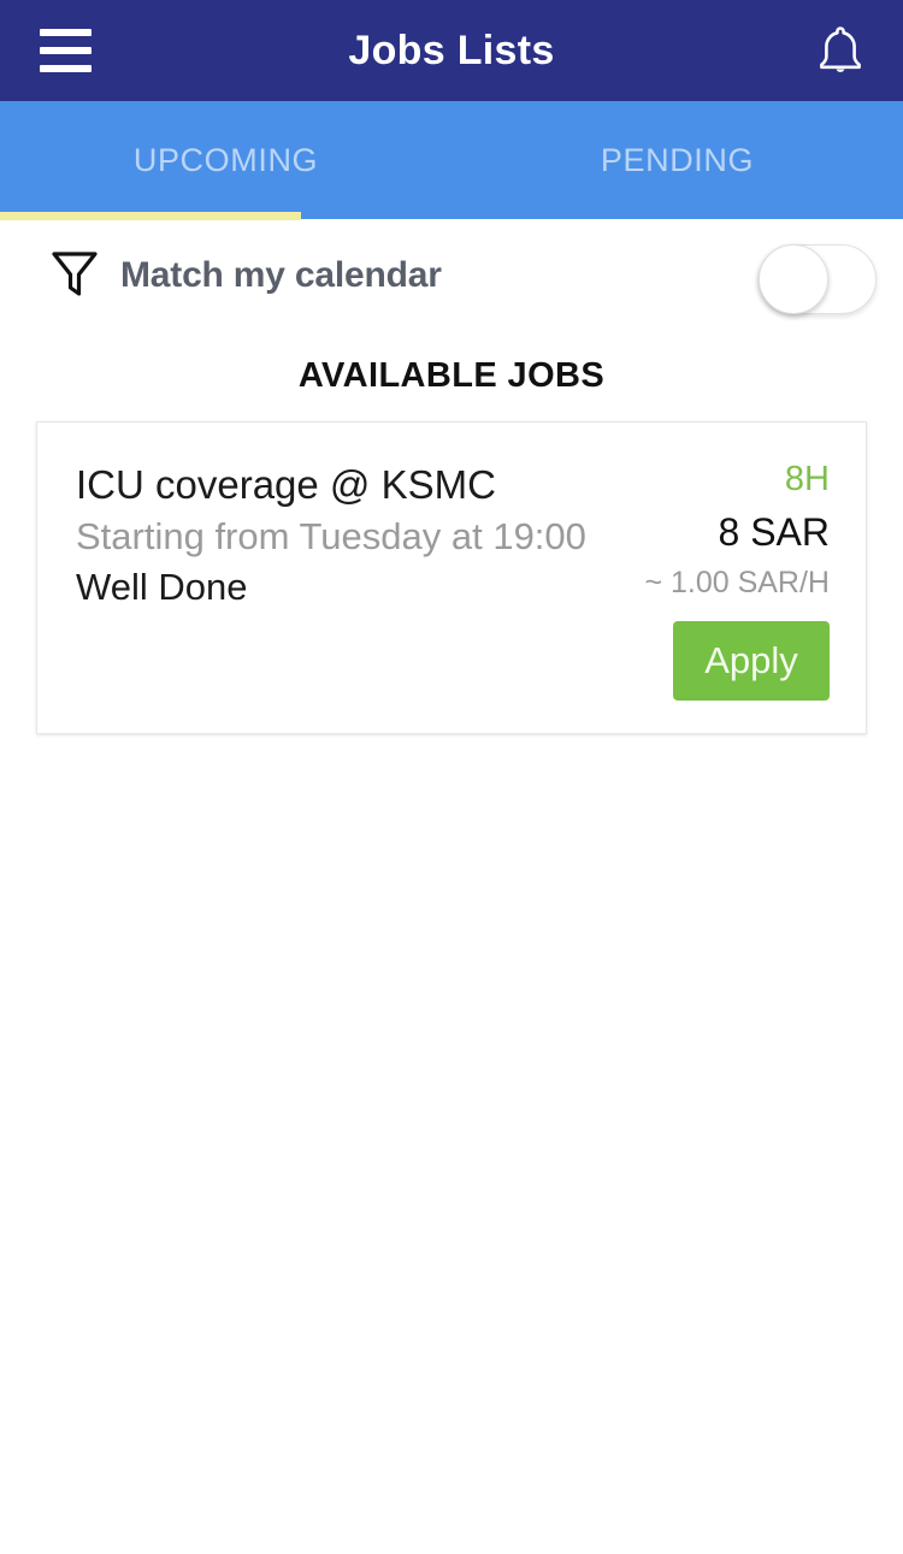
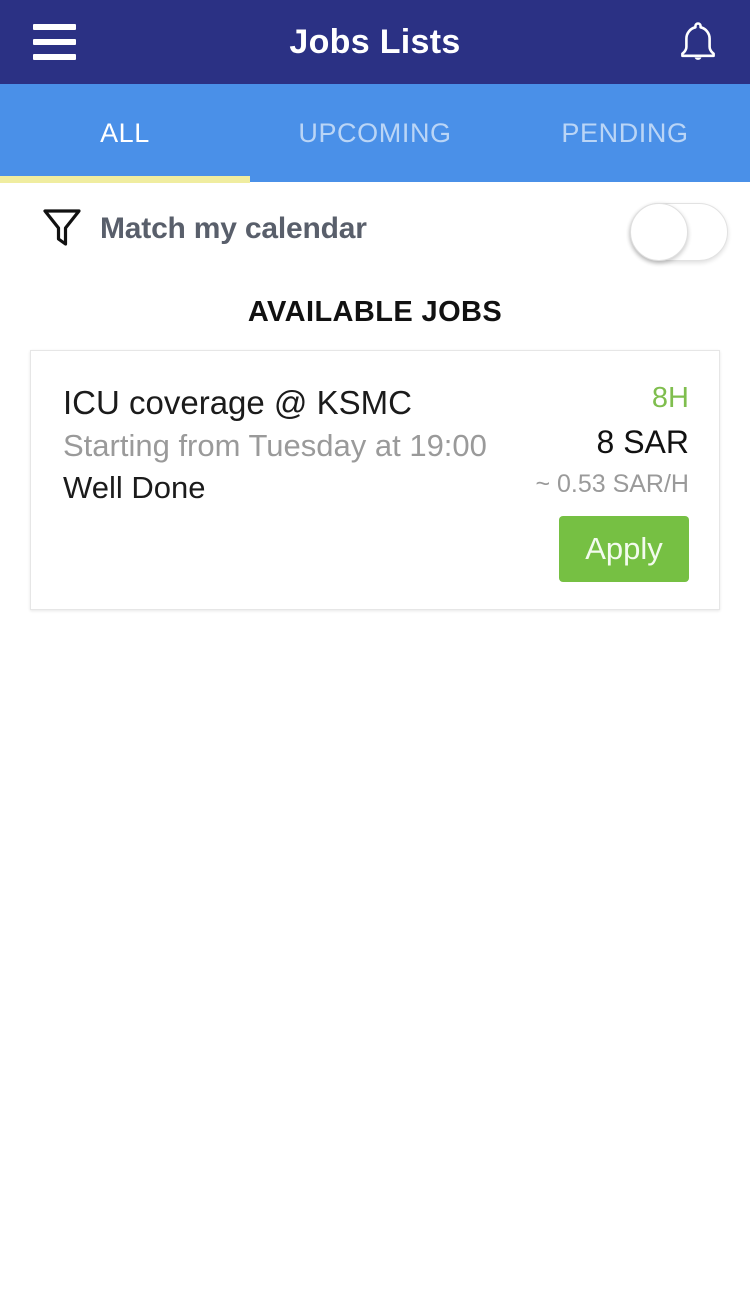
  Jobs Lists
+ ALL
  UPCOMING
  PENDING
  Match my calendar
  AVAILABLE JOBS
  ICU coverage @ KSMC
  Starting from Tuesday at 19:00
  Well Done
  8H
  8 SAR
- ~ 1.00 SAR/H
+ ~ 0.53 SAR/H
  Apply
